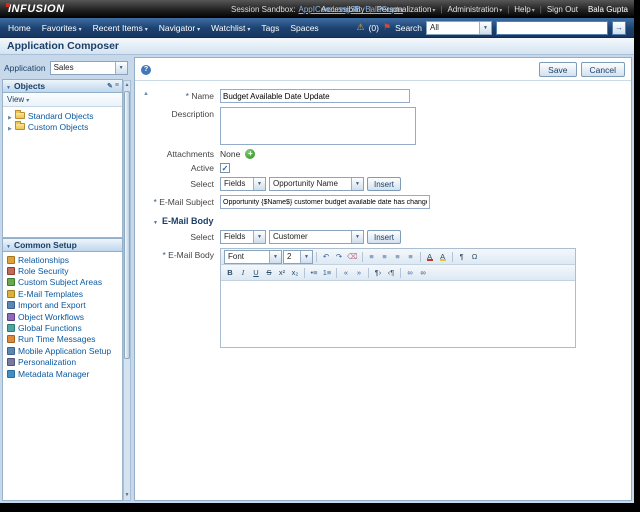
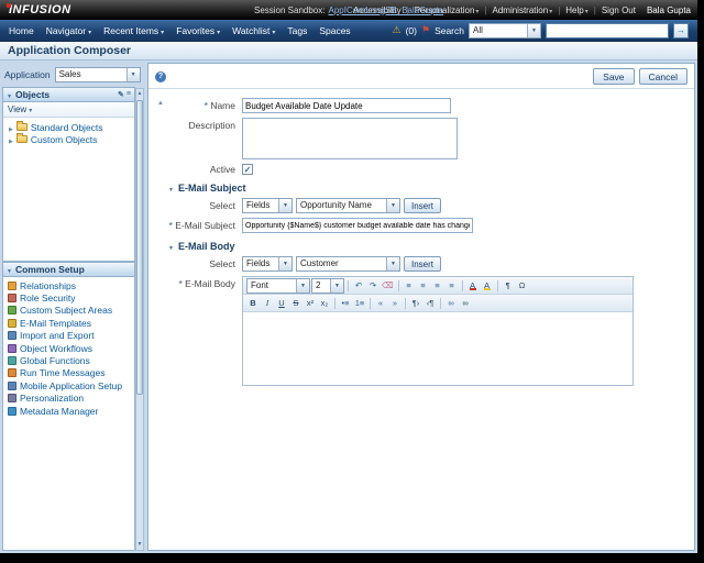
  INFUSION
  Session Sandbox: AppICoreLongSB_BalaGupta
  Accessibility
  |
  Personalization
  |
  Administration
  |
  Help
  |
  Sign Out
  Bala Gupta
  Home
- Favorites
+ Navigator
  Recent Items
- Navigator
+ Favorites
  Watchlist
  Tags
  Spaces
  ⚠
  (0)
  ⚑
  Search
  All
  →
  Application Composer
  Application
  Sales
  Objects
  View
  Standard Objects
  Custom Objects
  Common Setup
  Relationships
  Role Security
  Custom Subject Areas
  E-Mail Templates
  Import and Export
  Object Workflows
  Global Functions
  Run Time Messages
  Mobile Application Setup
  Personalization
  Metadata Manager
  Save
  Cancel
  * Name
  Budget Available Date Update
  Description
- Attachments
- None
  Active
+ E-Mail Subject
  Select
  Fields
  Opportunity Name
  Insert
  * E-Mail Subject
  Opportunity {$Name$} customer budget available date has chang
  E-Mail Body
  Select
  Fields
  Customer
  Insert
  * E-Mail Body
  Font
  2
  ↶
  ↷
  ⌫
  ≡
  ≡
  ≡
  ≡
  A
  A
  ¶
  Ω
  B
  I
  U
  S
  x²
  x₂
  •≡
  1≡
  «
  »
  ¶›
  ‹¶
  ∞
  ∞
